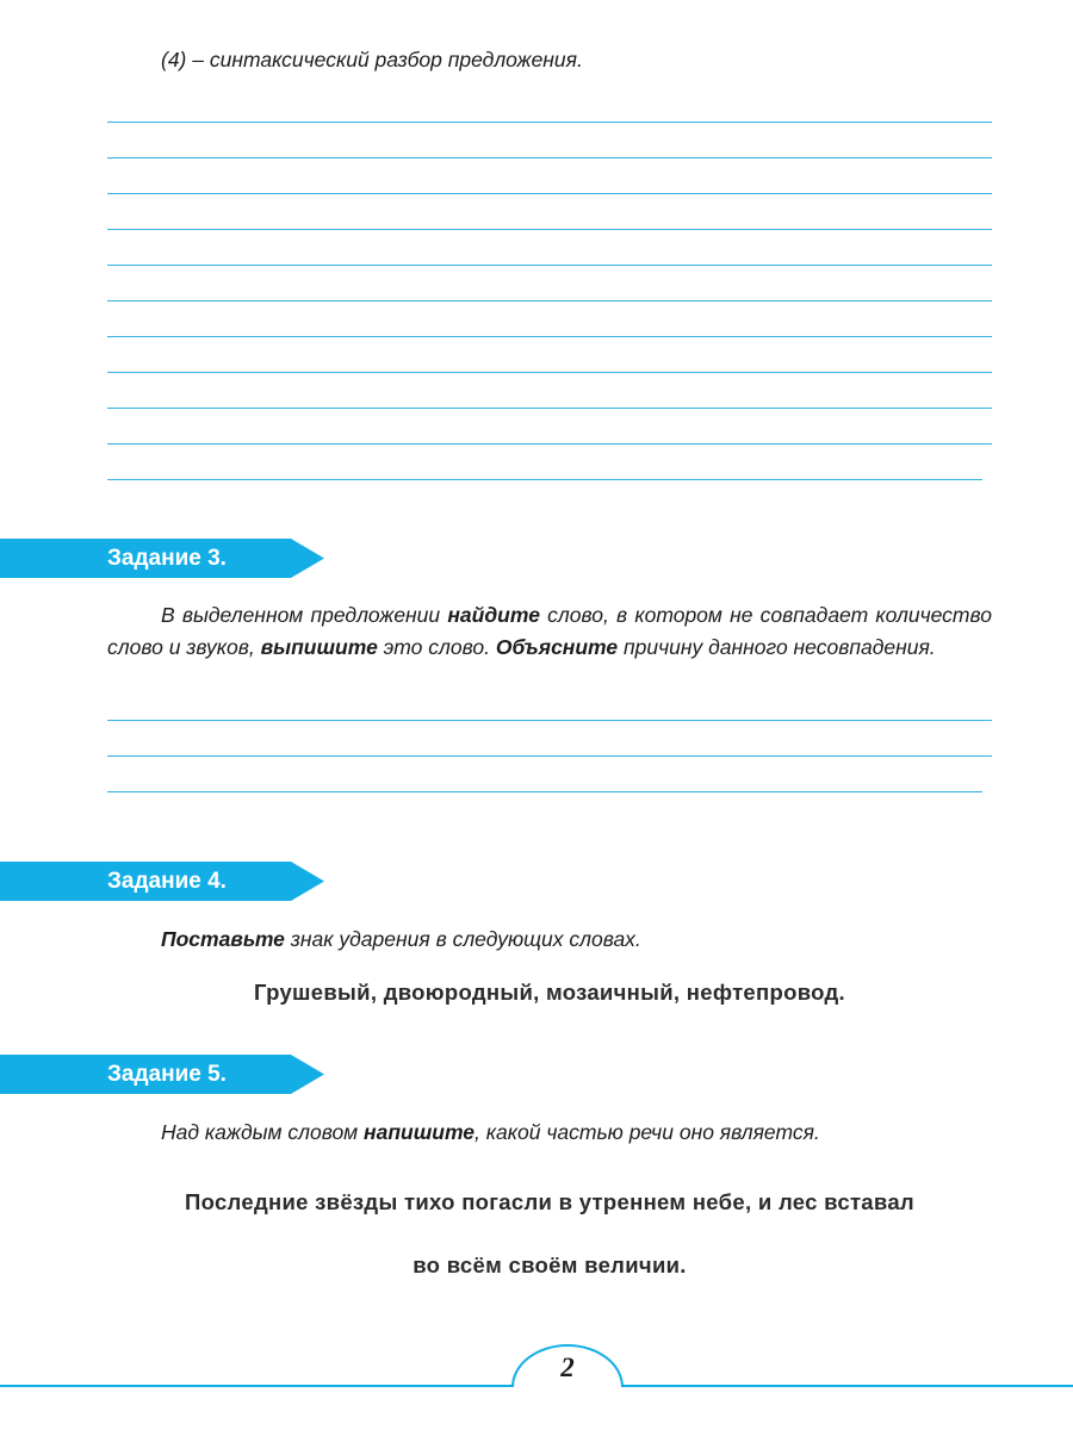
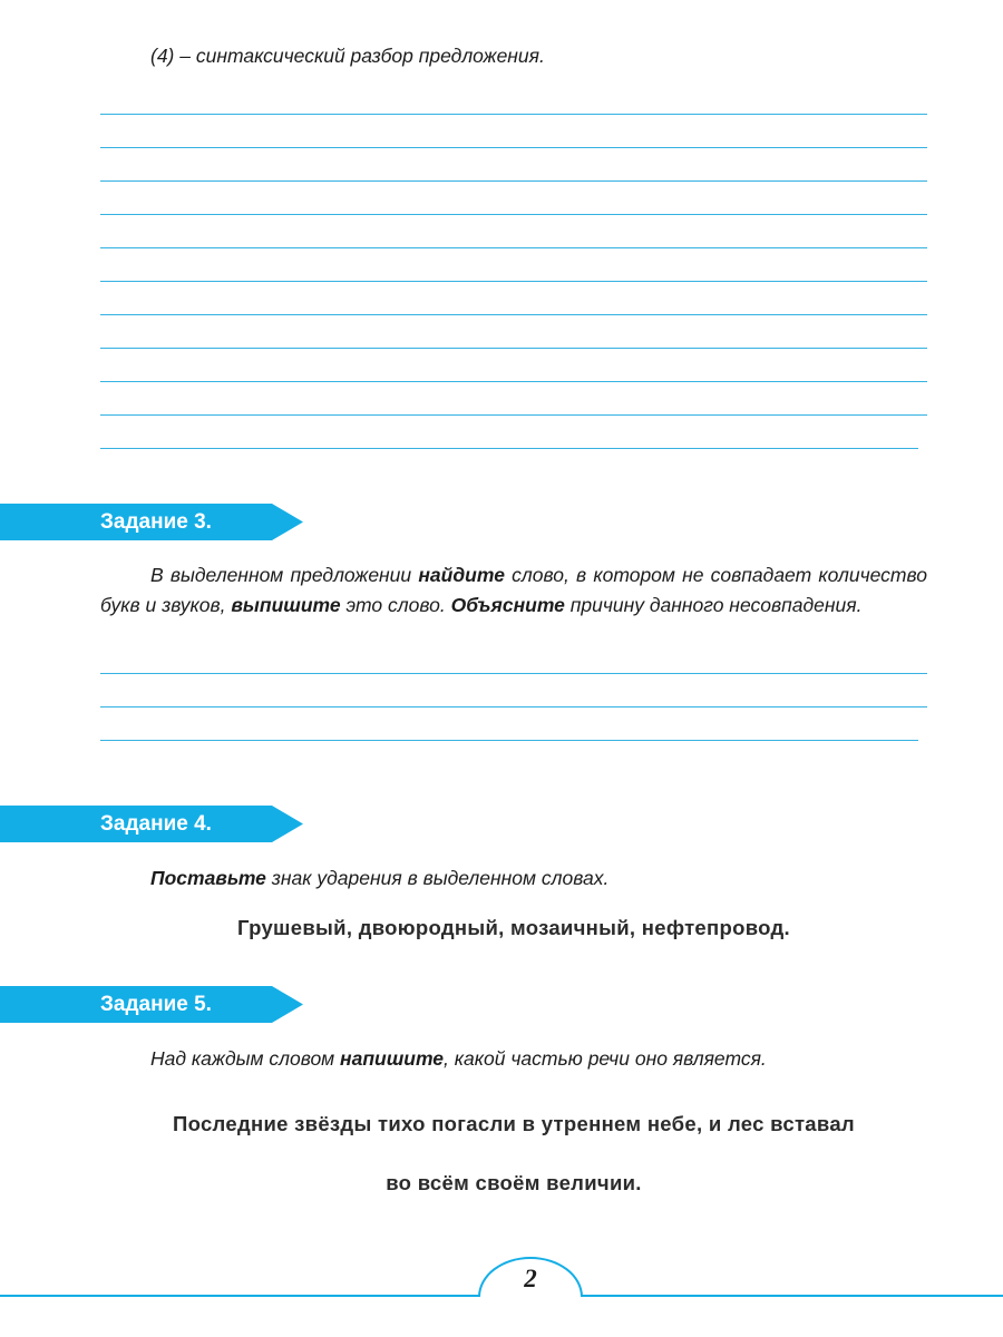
  (4) – синтаксический разбор предложения.
  Задание 3.
- В выделенном предложении найдите слово, в котором не совпадает количество слово и звуков, выпишите это слово. Объясните причину данного несовпадения.
+ В выделенном предложении найдите слово, в котором не совпадает количество букв и звуков, выпишите это слово. Объясните причину данного несовпадения.
  Задание 4.
- Поставьте знак ударения в следующих словах.
+ Поставьте знак ударения в выделенном словах.
  Грушевый, двоюродный, мозаичный, нефтепровод.
  Задание 5.
  Над каждым словом напишите, какой частью речи оно является.
  Последние звёзды тихо погасли в утреннем небе, и лес вставал
  во всём своём величии.
  2
